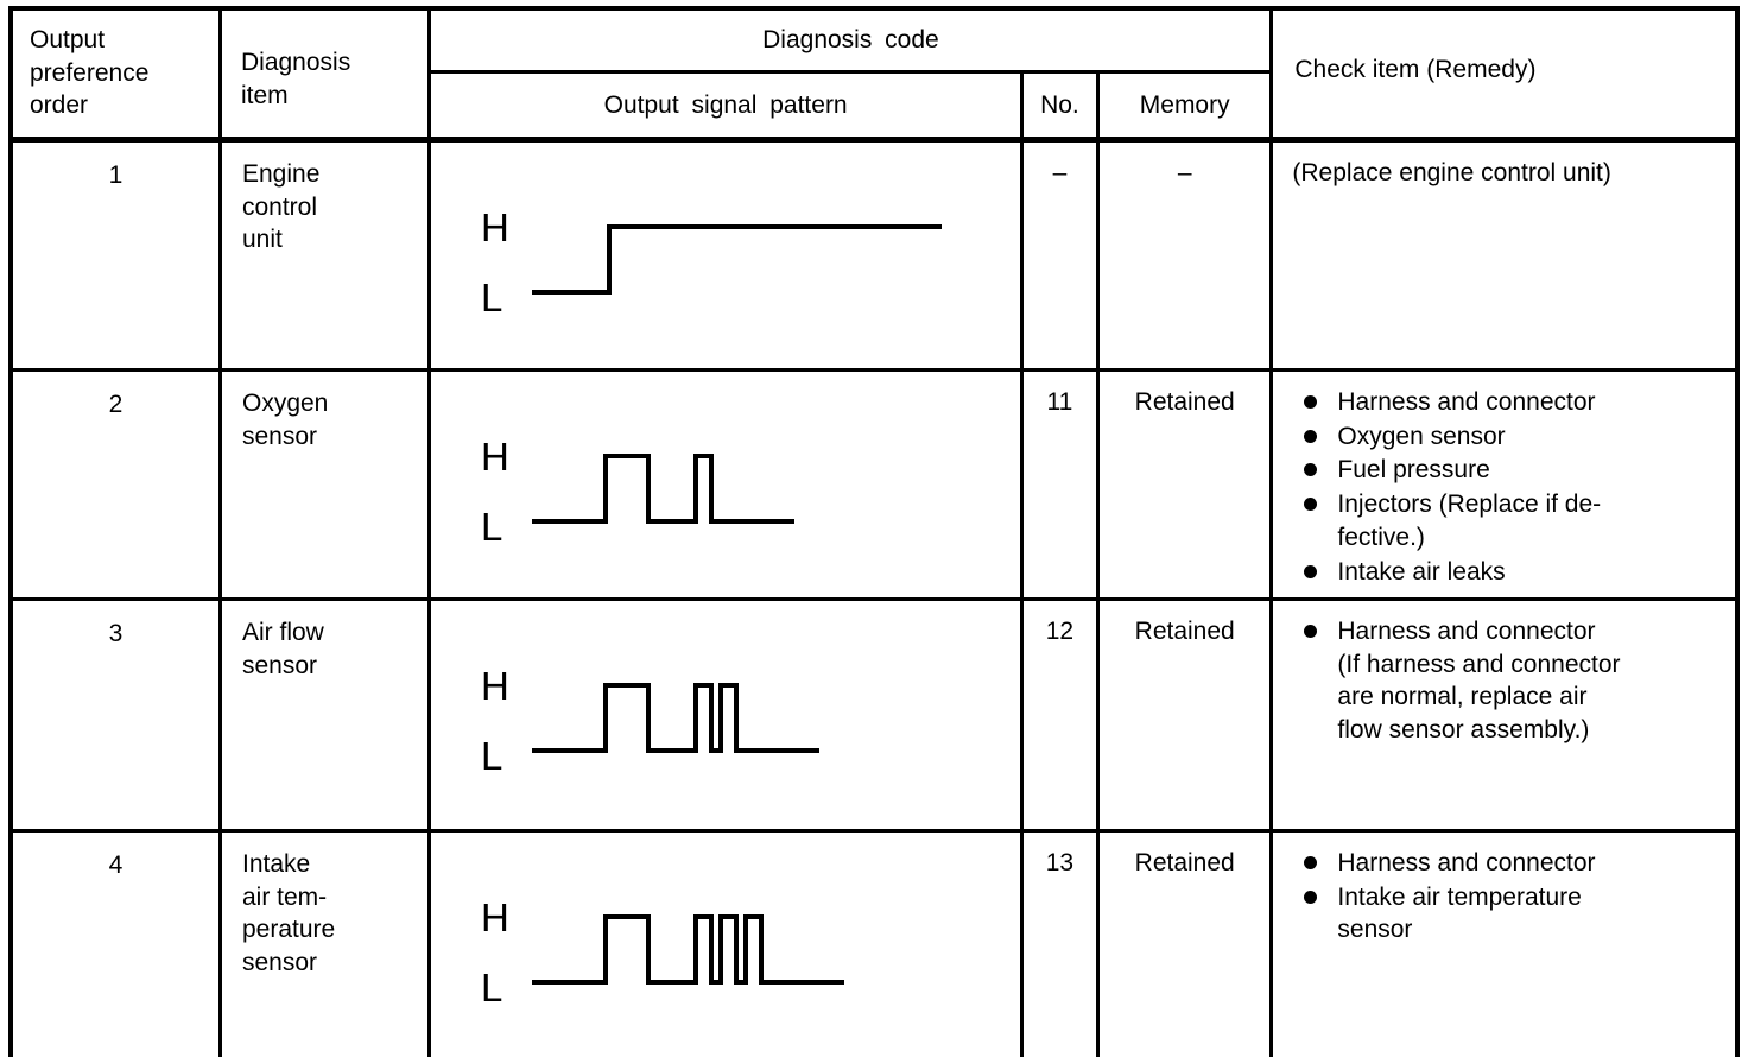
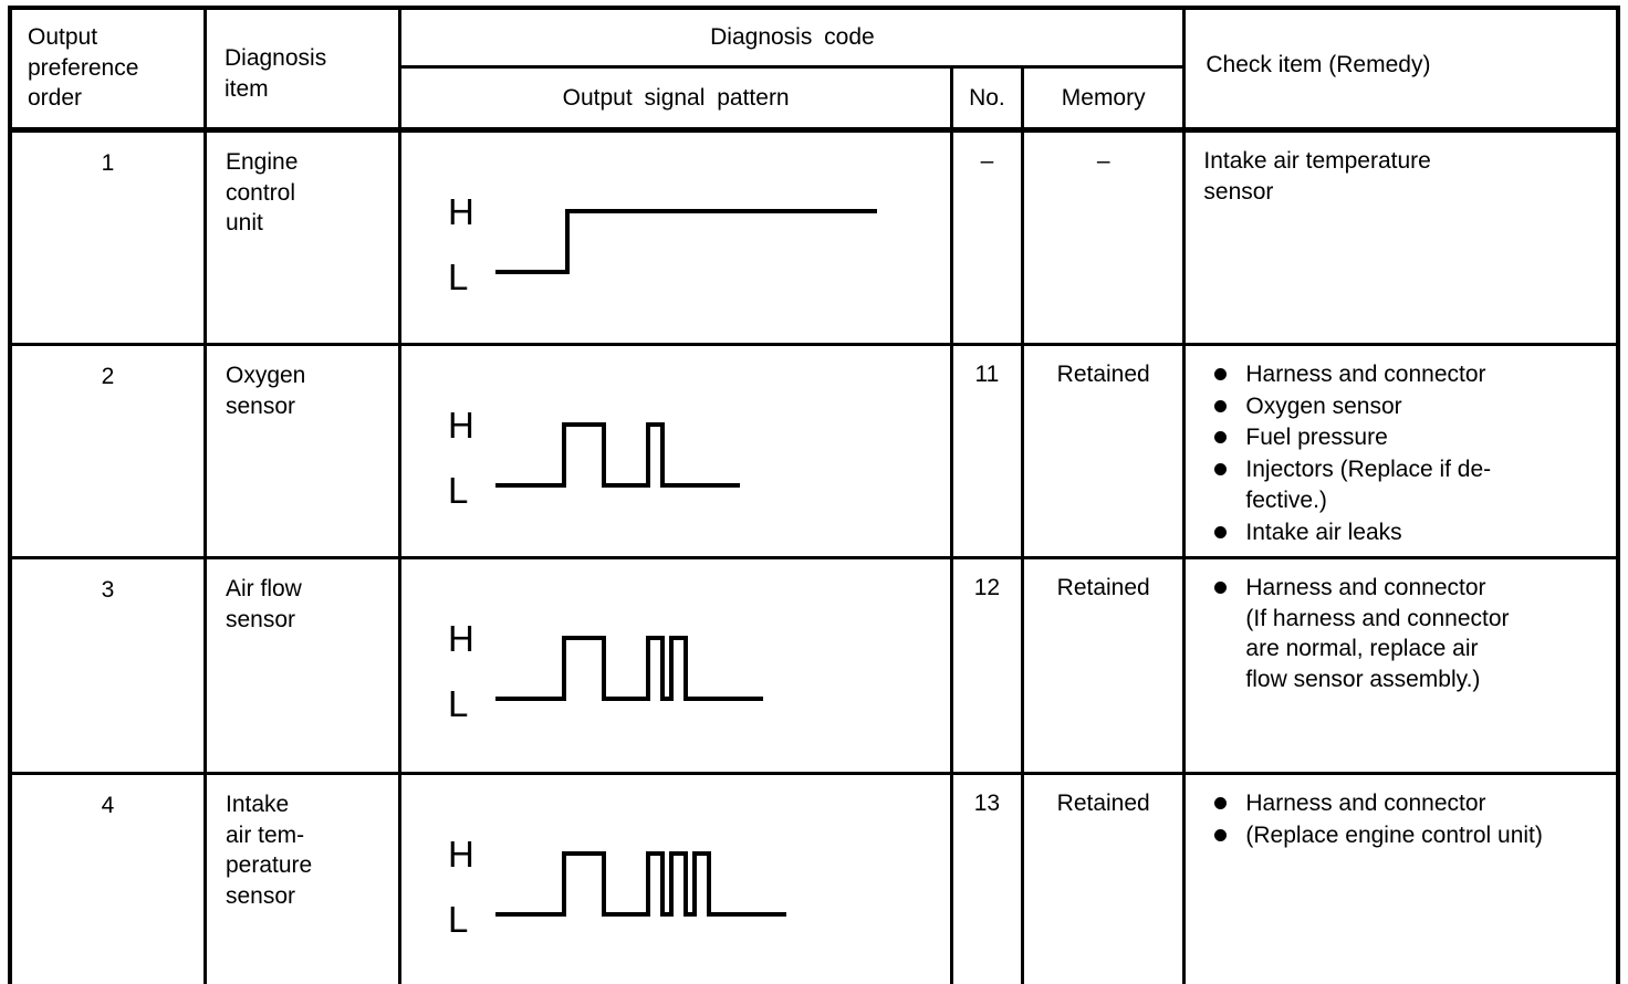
  Output preference order	Diagnosis item	Diagnosis code	Check item (Remedy)
  Output signal pattern	No.	Memory
- 1	Engine control unit	H L	–	–	(Replace engine control unit)
+ 1	Engine control unit	H L	–	–	Intake air temperature sensor
  2	Oxygen sensor	H L	11	Retained	Harness and connectorOxygen sensorFuel pressureInjectors (Replace if de- fective.)Intake air leaks
  3	Air flow sensor	H L	12	Retained	Harness and connector (If harness and connector are normal, replace air flow sensor assembly.)
- 4	Intake air tem- perature sensor	H L	13	Retained	Harness and connectorIntake air temperature sensor
+ 4	Intake air tem- perature sensor	H L	13	Retained	Harness and connector(Replace engine control unit)
